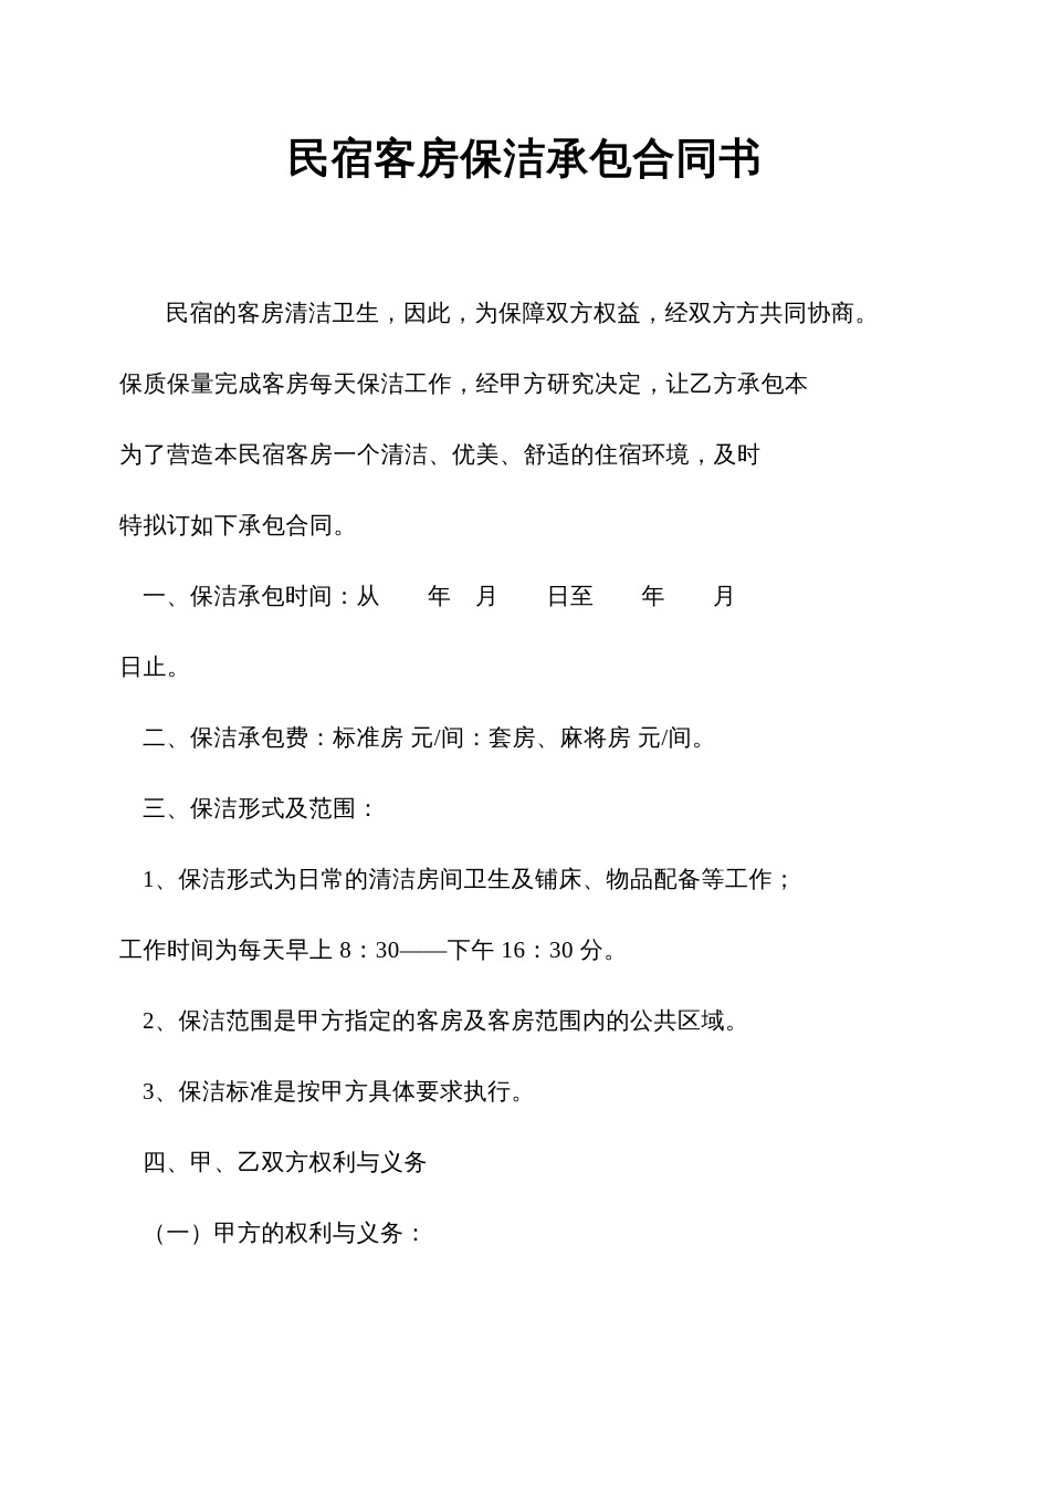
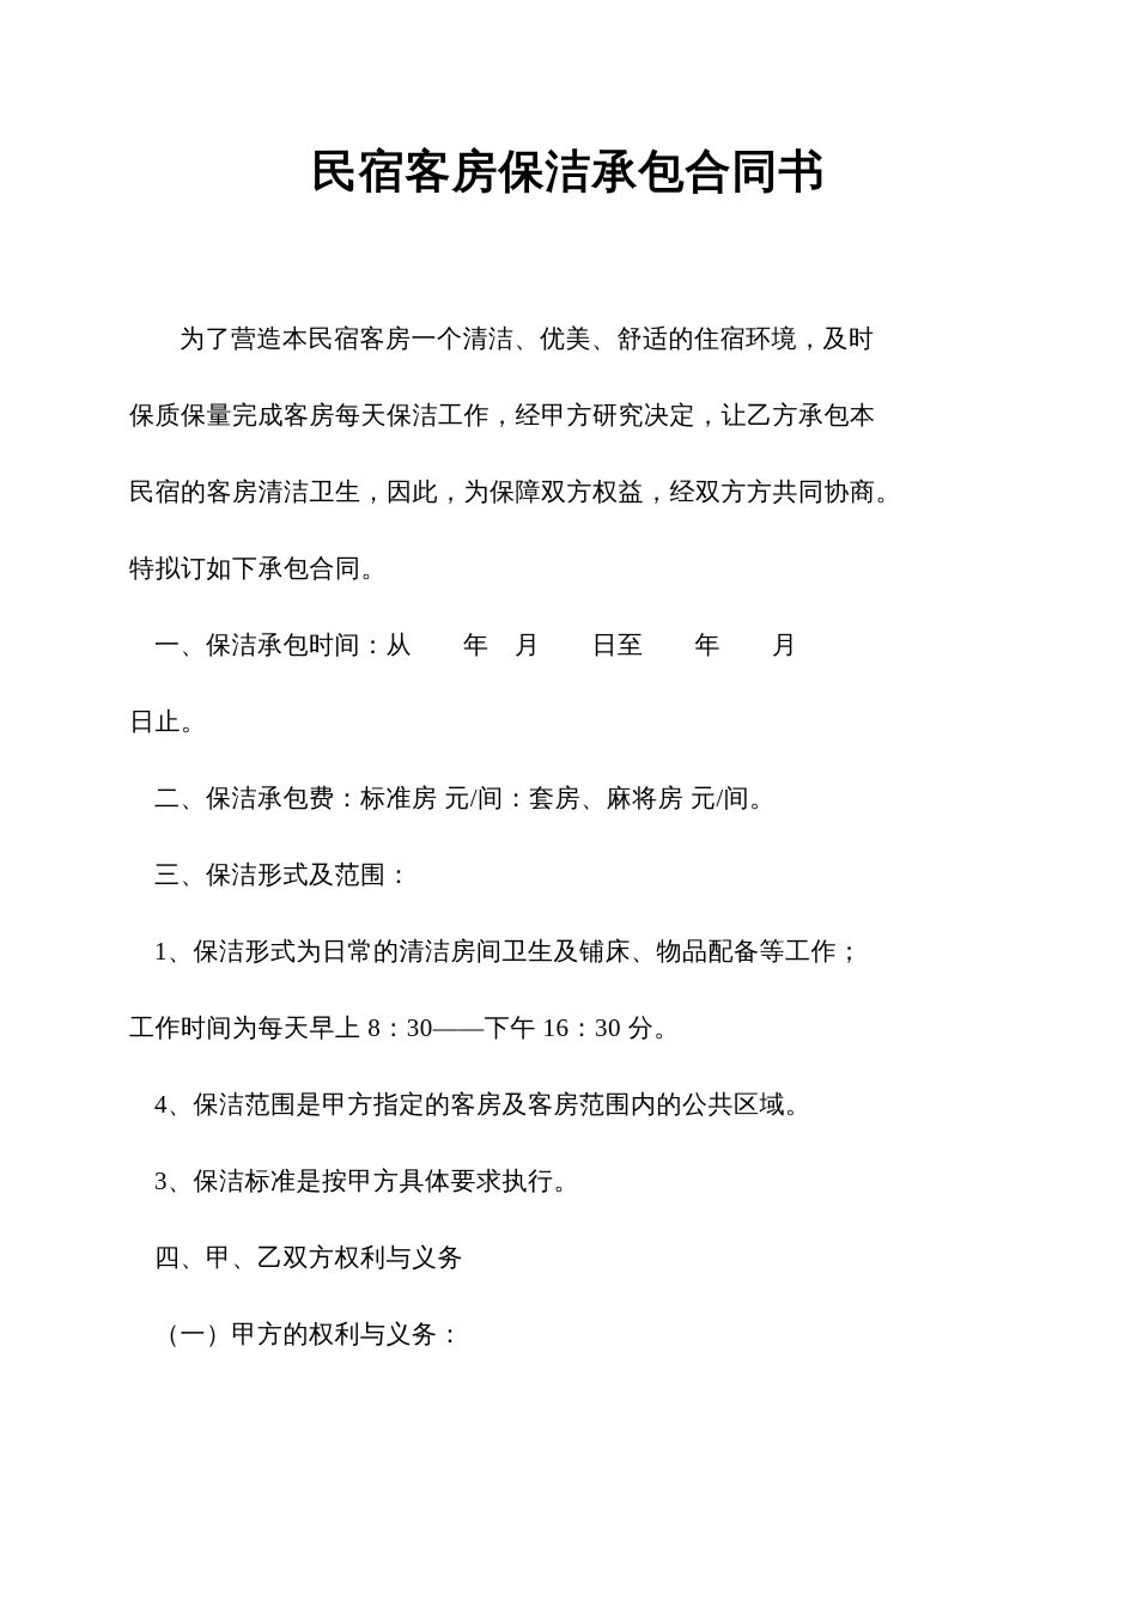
  民宿客房保洁承包合同书
- 民宿的客房清洁卫生，因此，为保障双方权益，经双方方共同协商。
+ 为了营造本民宿客房一个清洁、优美、舒适的住宿环境，及时
  保质保量完成客房每天保洁工作，经甲方研究决定，让乙方承包本
- 为了营造本民宿客房一个清洁、优美、舒适的住宿环境，及时
+ 民宿的客房清洁卫生，因此，为保障双方权益，经双方方共同协商。
  特拟订如下承包合同。
  一、保洁承包时间：从 年 月 日至 年 月
  日止。
  二、保洁承包费：标准房 元/间：套房、麻将房 元/间。
  三、保洁形式及范围：
  1、保洁形式为日常的清洁房间卫生及铺床、物品配备等工作；
  工作时间为每天早上 8：30——下午 16：30 分。
- 2、保洁范围是甲方指定的客房及客房范围内的公共区域。
+ 4、保洁范围是甲方指定的客房及客房范围内的公共区域。
  3、保洁标准是按甲方具体要求执行。
  四、甲、乙双方权利与义务
  （一）甲方的权利与义务：
